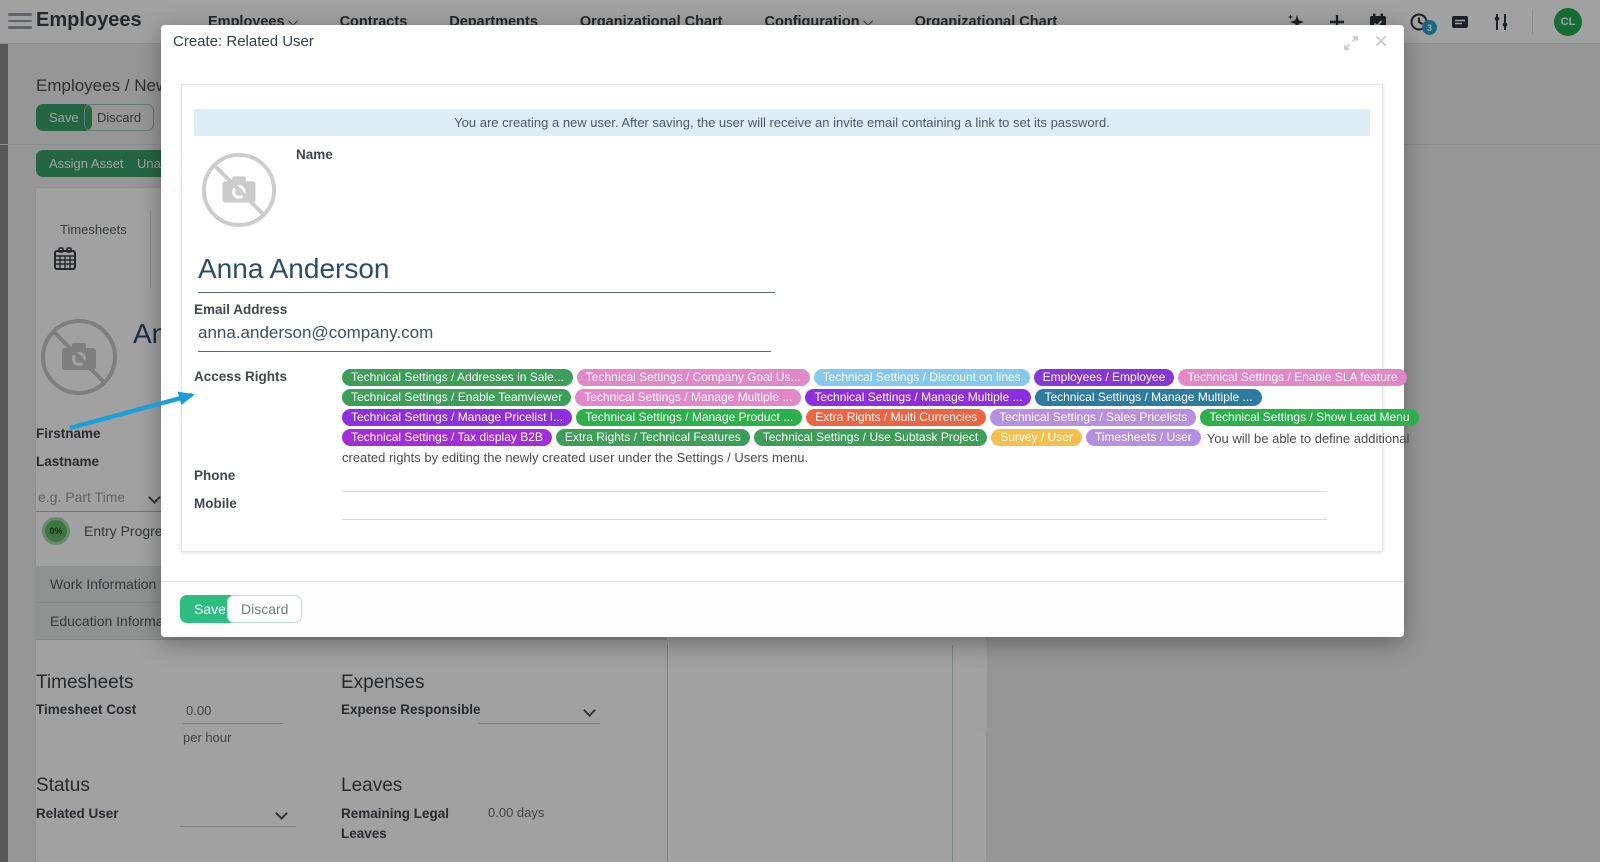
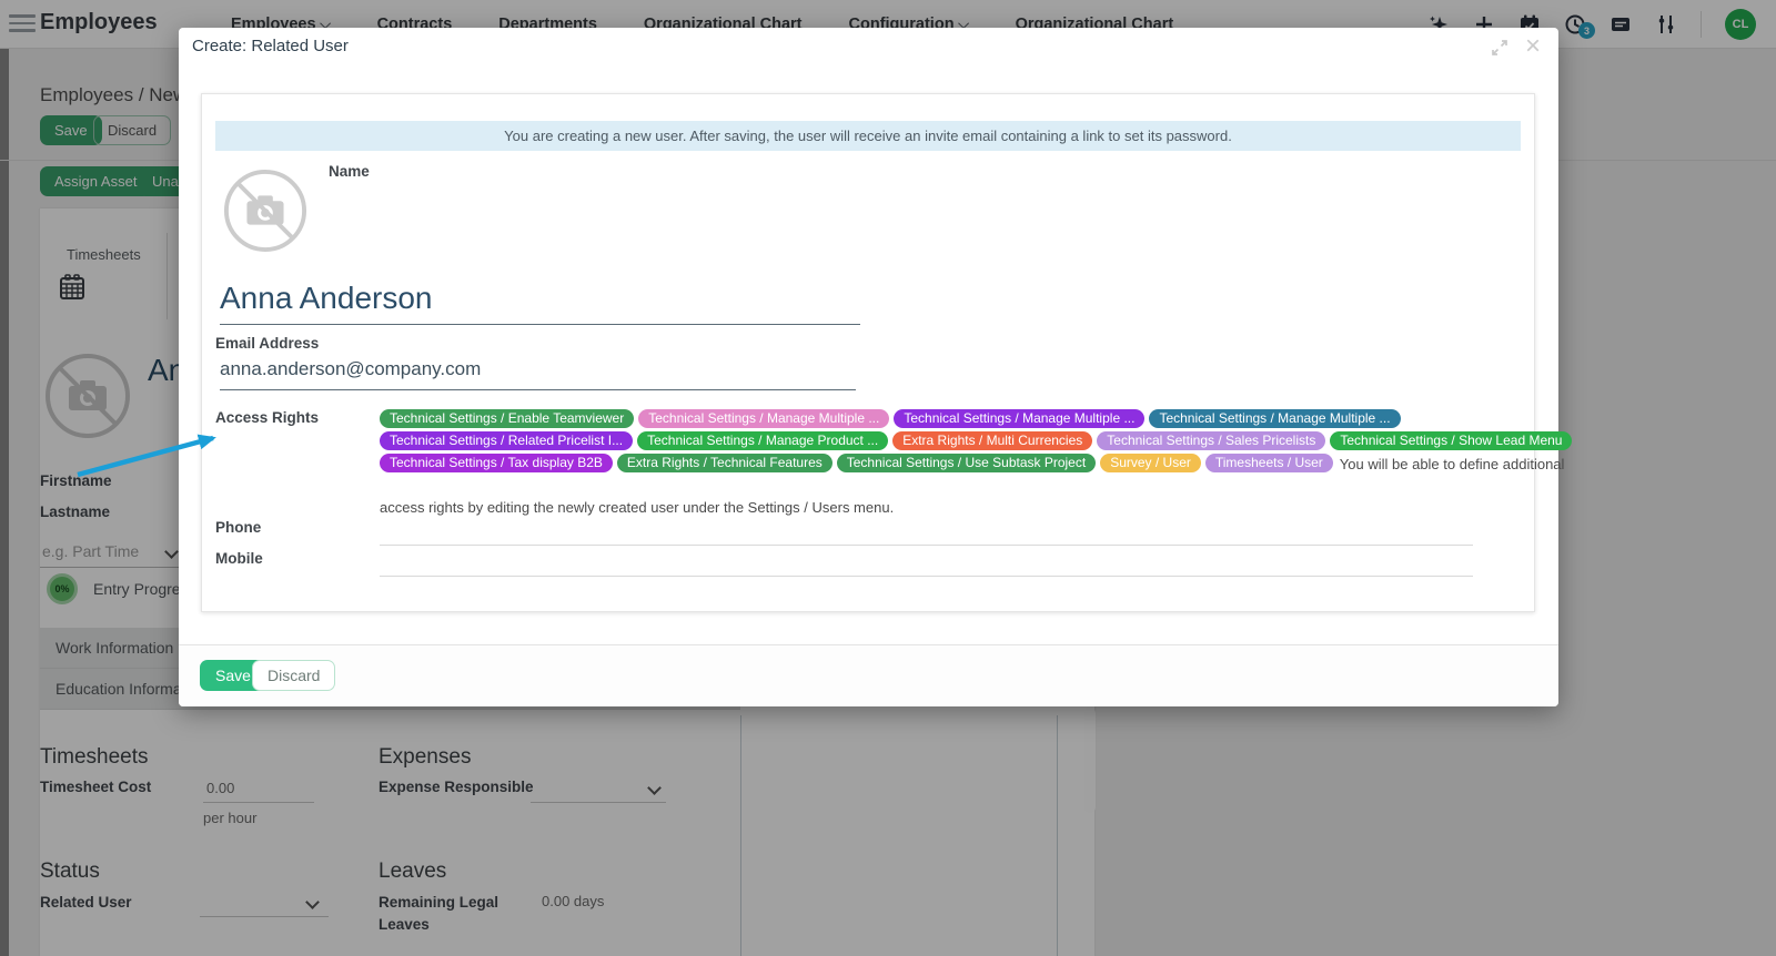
  Employees
  Employees
  Contracts
  Departments
  Organizational Chart
  Configuration
  Organizational Chart
  3
  CL
  Employees / Ne
  Save
  Discard
  Assign Asset
  Timesheets
  Firstname
  Lastname
  e.g. Part Time
  0%
  Entry Progre
  Work Information
  Education Informa
  Timesheets
  Timesheet Cost
  0.00
  per hour
  Expenses
  Expense Responsible
  Status
  Related User
  Leaves
  Remaining Legal
  Leaves
  0.00 days
  Create: Related User
  ×
  You are creating a new user. After saving, the user will receive an invite email containing a link to set its password.
  Name
  Anna Anderson
  Email Address
  anna.anderson@company.com
  Access Rights
- Technical Settings / Addresses in Sale... Technical Settings / Company Goal Us... Technical Settings / Discount on lines Employees / Employee Technical Settings / Enable SLA feature
  Technical Settings / Enable Teamviewer Technical Settings / Manage Multiple ... Technical Settings / Manage Multiple ... Technical Settings / Manage Multiple ...
- Technical Settings / Manage Pricelist I... Technical Settings / Manage Product ... Extra Rights / Multi Currencies Technical Settings / Sales Pricelists Technical Settings / Show Lead Menu
+ Technical Settings / Related Pricelist I... Technical Settings / Manage Product ... Extra Rights / Multi Currencies Technical Settings / Sales Pricelists Technical Settings / Show Lead Menu
  Technical Settings / Tax display B2B Extra Rights / Technical Features Technical Settings / Use Subtask Project Survey / User Timesheets / User You will be able to define additional
- created rights by editing the newly created user under the Settings / Users menu.
+ access rights by editing the newly created user under the Settings / Users menu.
  Phone
  Mobile
  Save
  Discard
